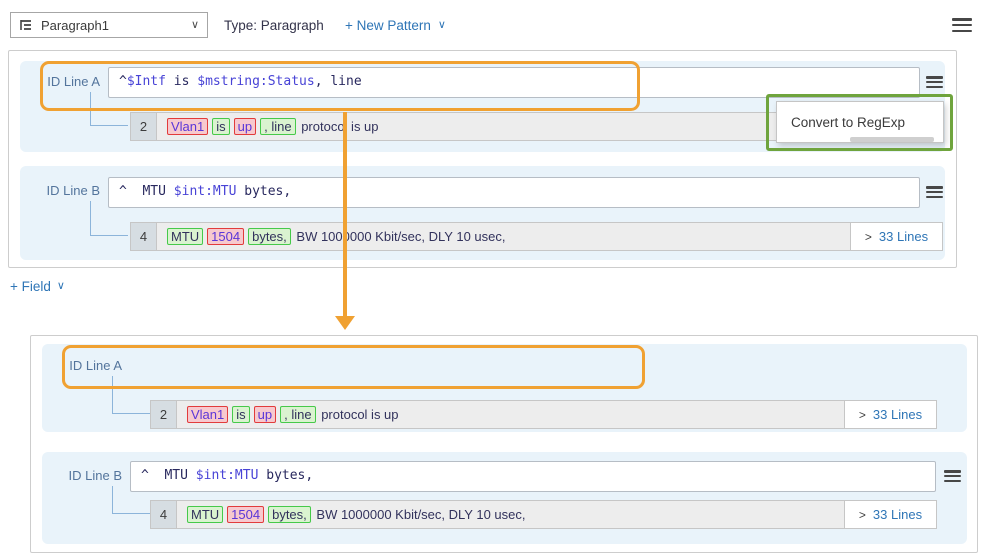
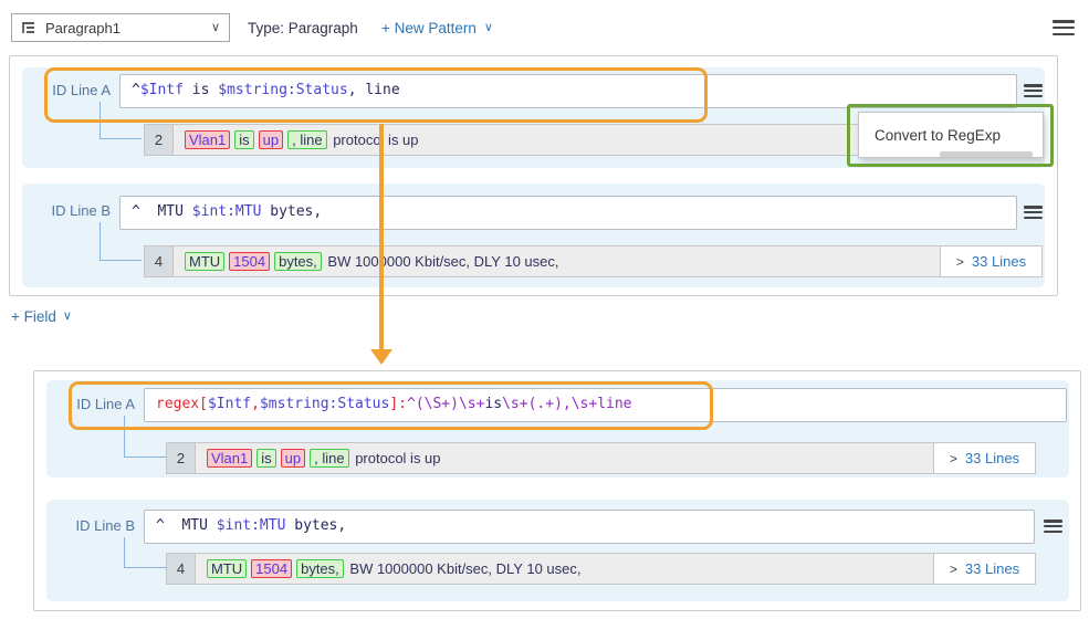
  Paragraph1
  ∨
  Type: Paragraph
  + New Pattern
  ∨
  ID Line A
  ^$Intf is $mstring:Status, line
  2
  Vlan1
  is
  up
  , line
  protoco is up
  ID Line B
  ^ MTU $int:MTU bytes,
  4
  MTU
  1504
  bytes,
  BW 100000 Kbit/sec, DLY 10 usec,
  >
  33 Lines
  + Field
  ∨
  Convert to RegExp
  ID Line A
+ regex[$Intf,$mstring:Status]:^(\S+)\s+is\s+(.+),\s+line
  2
  Vlan1
  is
  up
  , line
  protocol is up
  >
  33 Lines
  ID Line B
  ^ MTU $int:MTU bytes,
  4
  MTU
  1504
  bytes,
  BW 1000000 Kbit/sec, DLY 10 usec,
  >
  33 Lines
